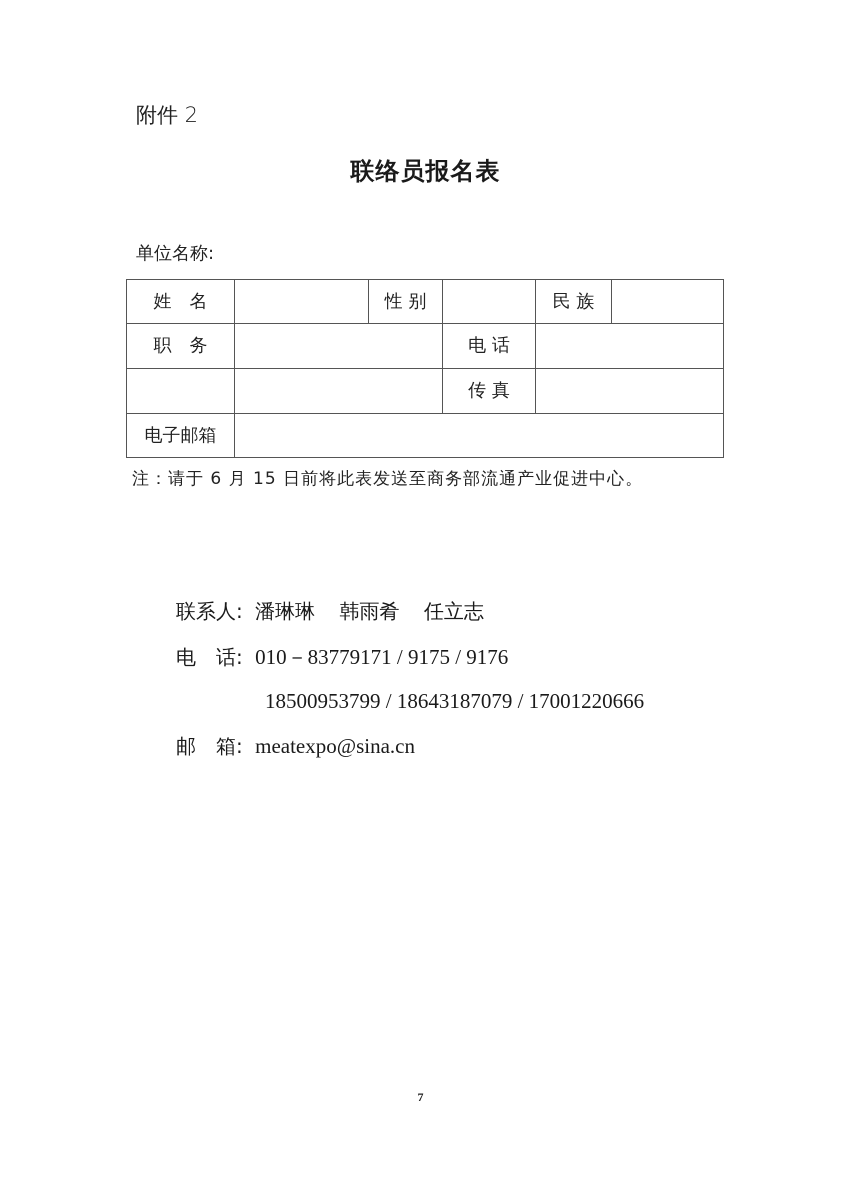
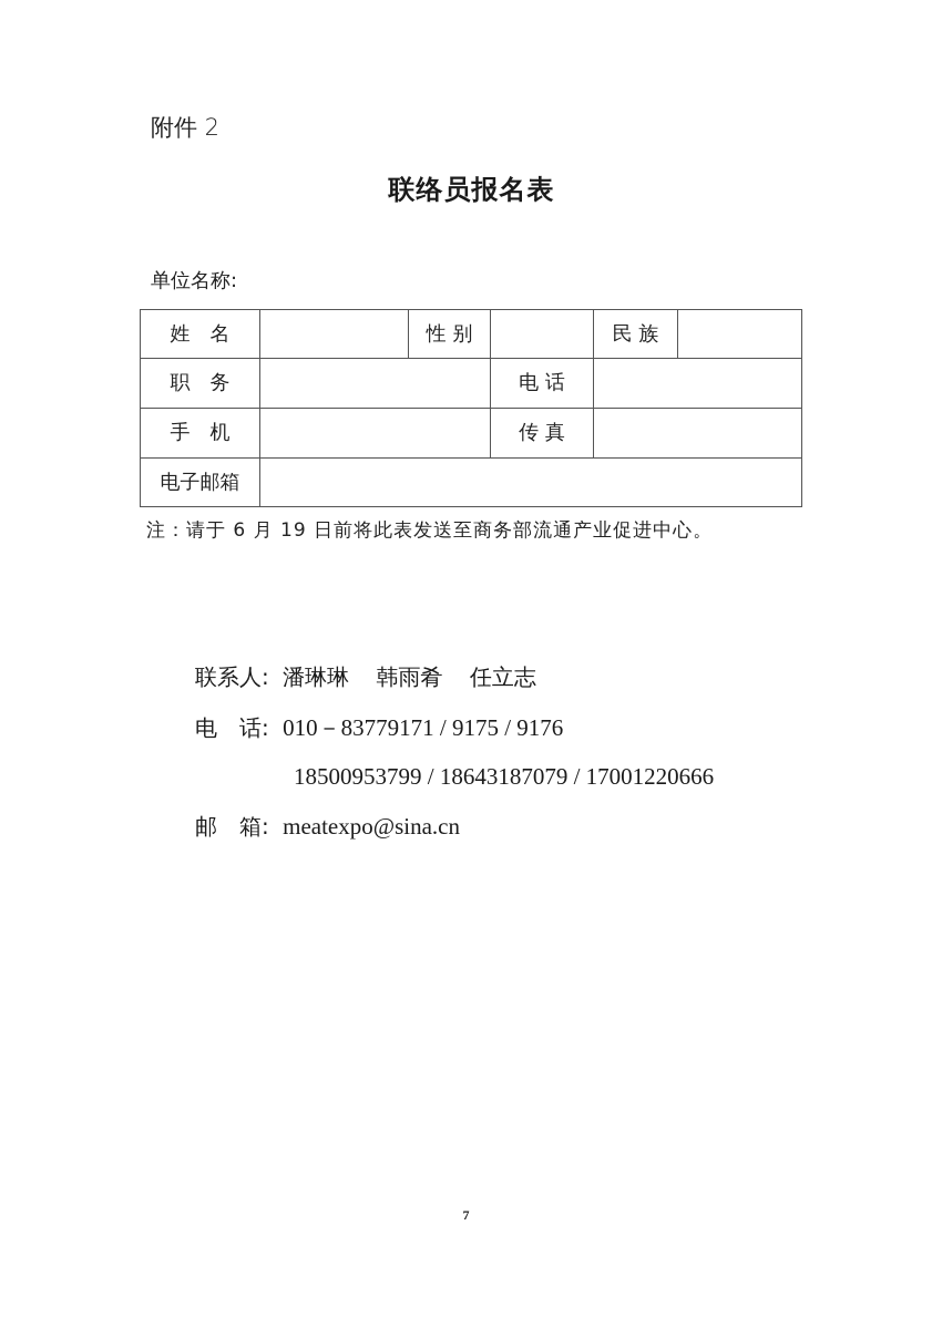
  附件 2
  联络员报名表
  单位名称:
  姓 名
  性 别
  民 族
  职 务
  电 话
+ 手 机
  传 真
  电子邮箱
- 注：请于 6 月 15 日前将此表发送至商务部流通产业促进中心。
+ 注：请于 6 月 19 日前将此表发送至商务部流通产业促进中心。
  联系人: 潘琳琳 韩雨肴 任立志
  电 话: 010－83779171 / 9175 / 9176
  18500953799 / 18643187079 / 17001220666
  邮 箱: meatexpo@sina.cn
  7
